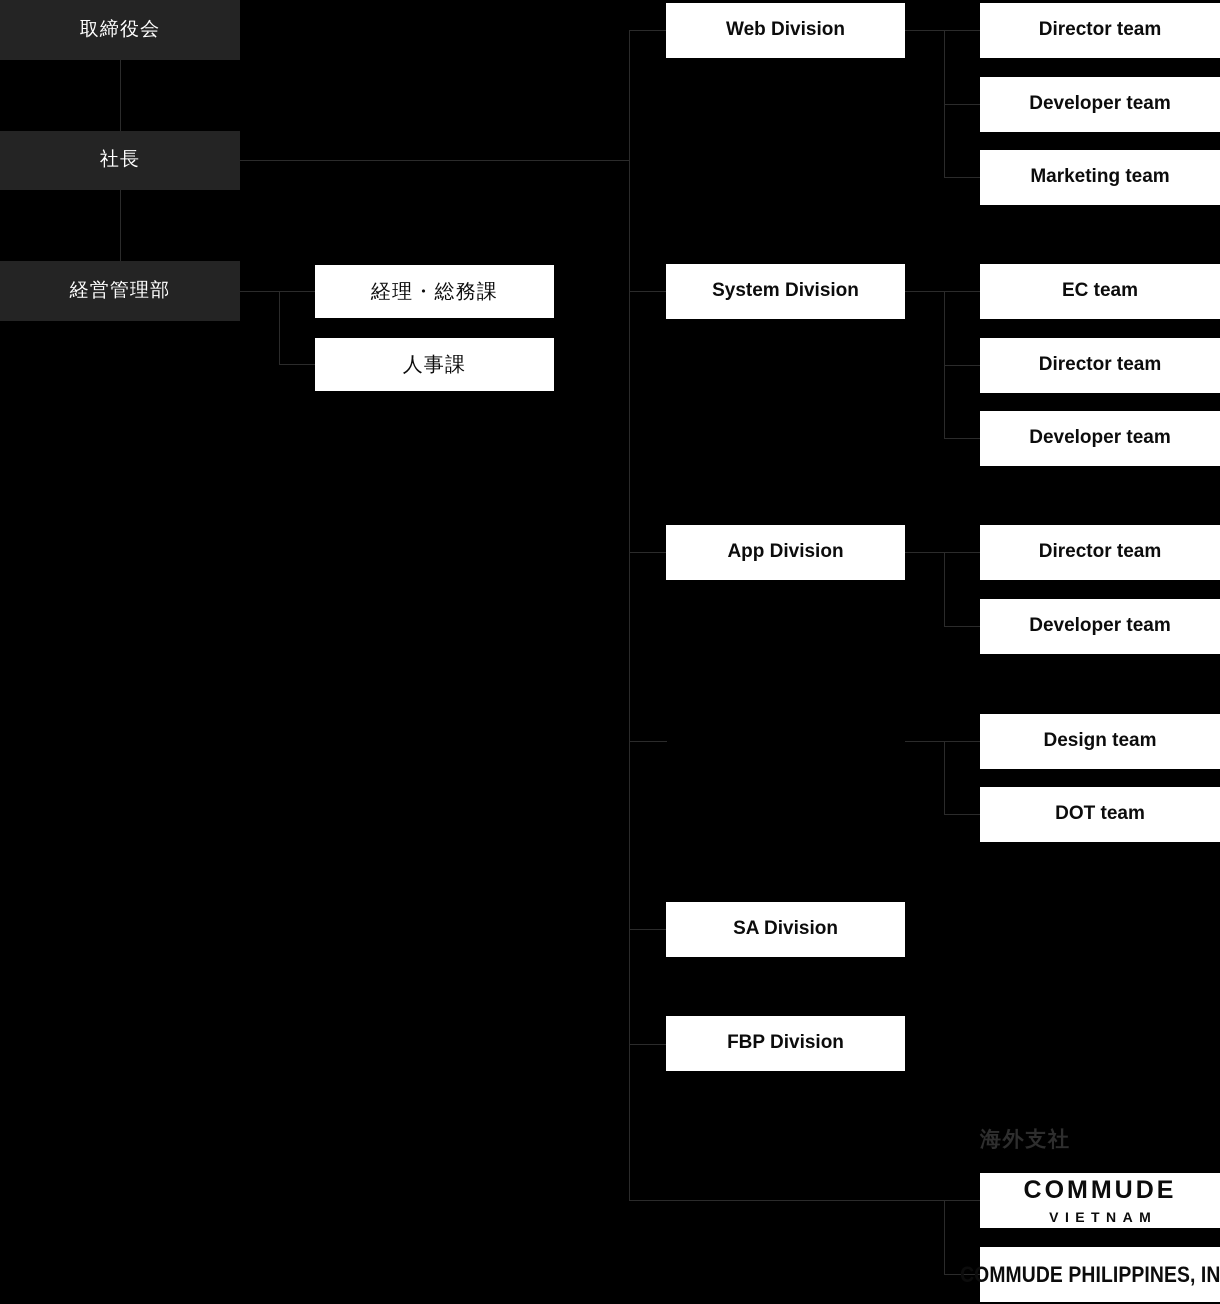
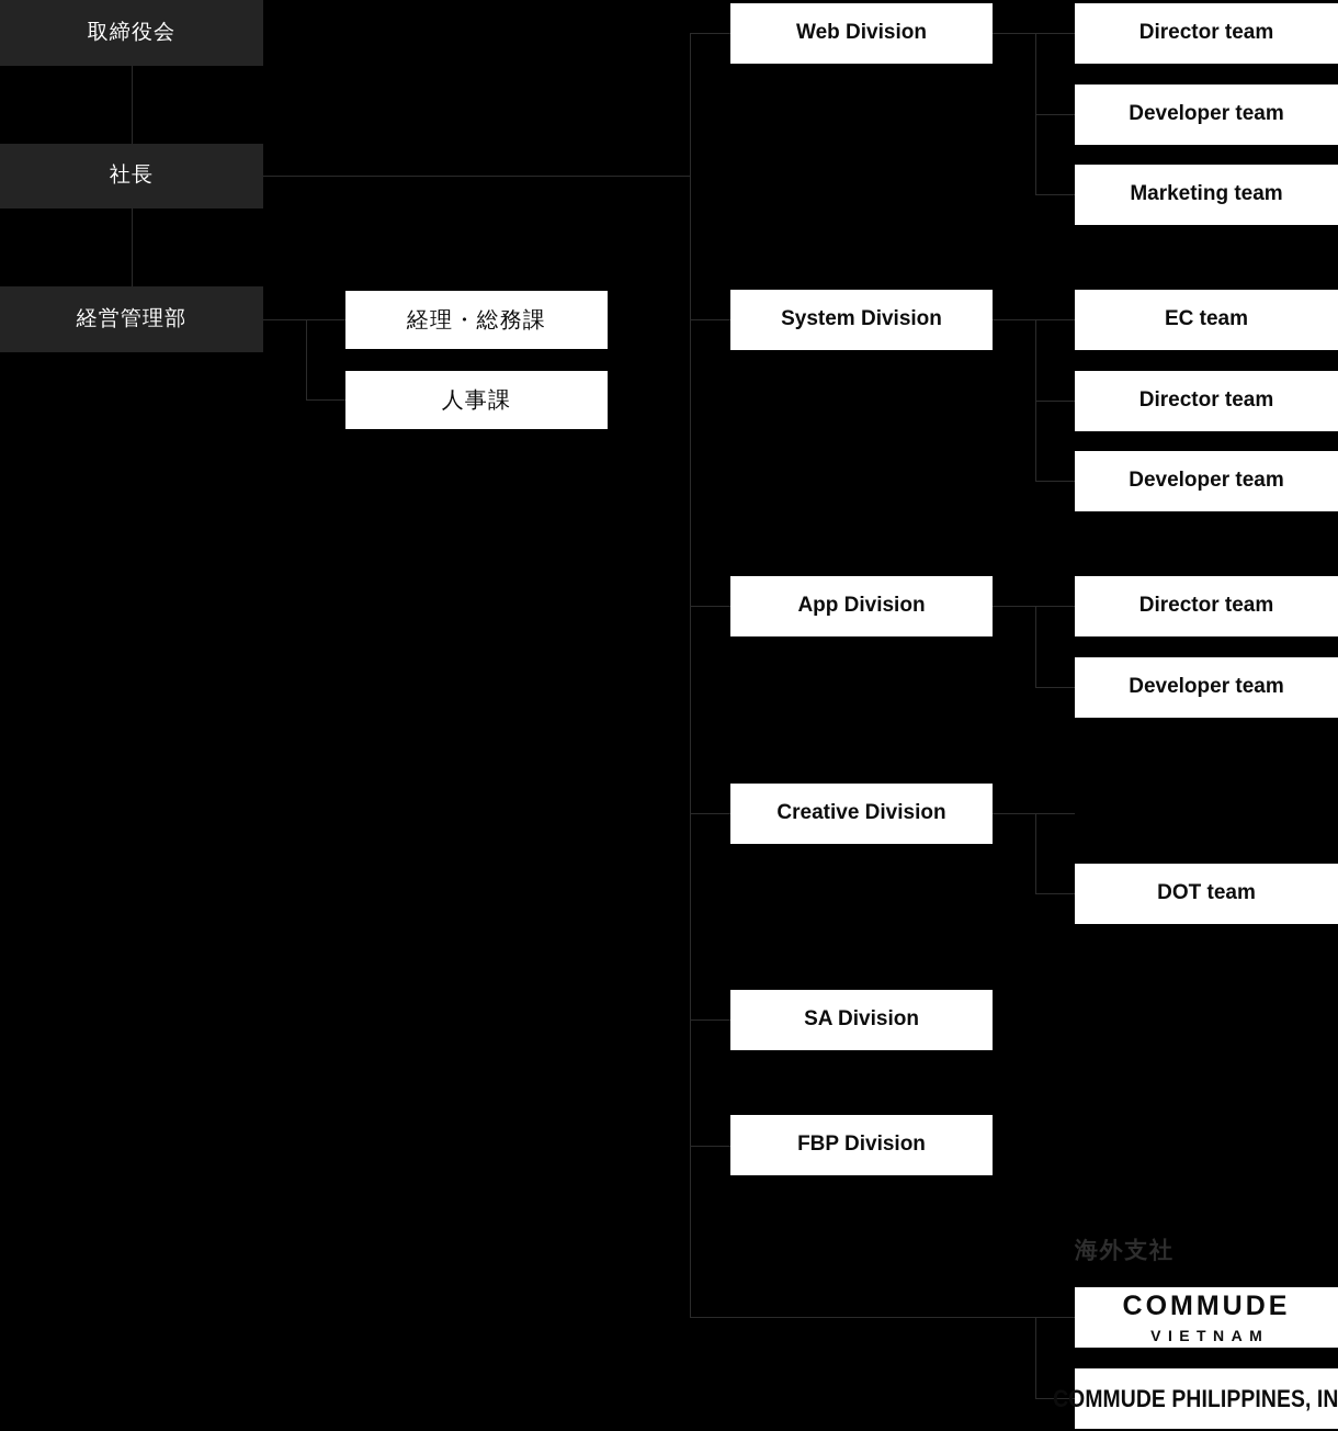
  取締役会
  社長
  経営管理部
  経理・総務課
  人事課
  Web Division
  System Division
  App Division
+ Creative Division
  SA Division
  FBP Division
  Director team
  Developer team
  Marketing team
  EC team
  Director team
  Developer team
  Director team
  Developer team
- Design team
  DOT team
  海外支社
  COMMUDE
  VIETNAM
  COMMUDE PHILIPPINES, IN
